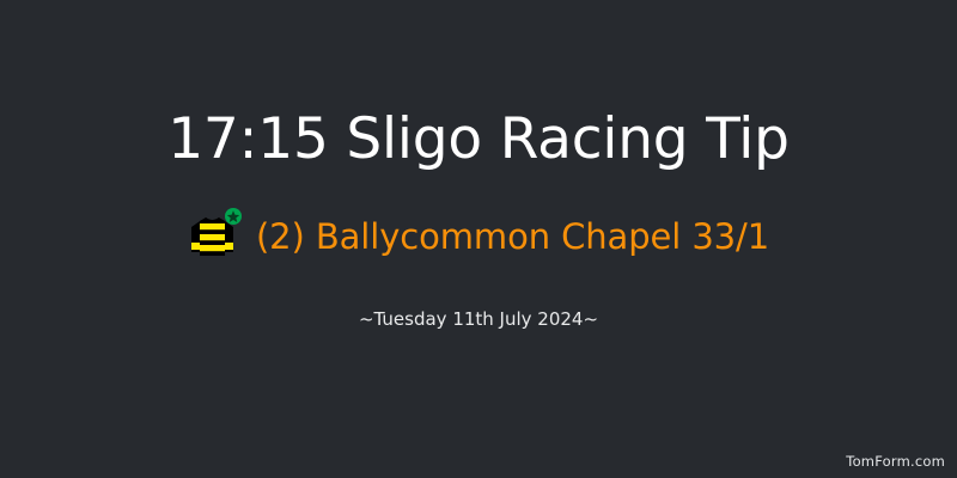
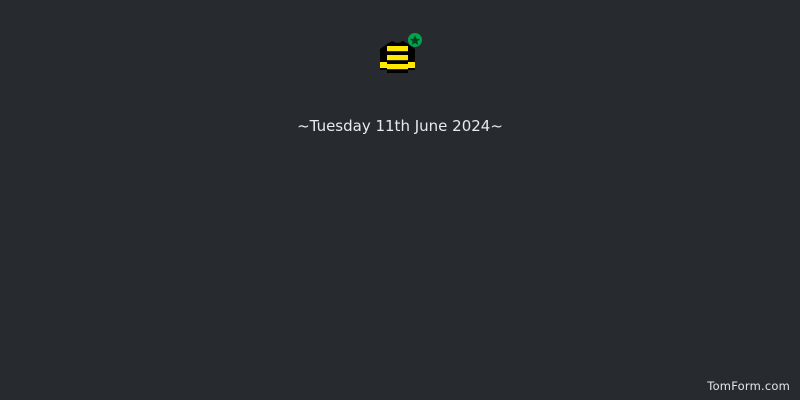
- 17:15 Sligo Racing Tip
- (2) Ballycommon Chapel 33/1
- ~Tuesday 11th July 2024~
+ ~Tuesday 11th June 2024~
  TomForm.com
